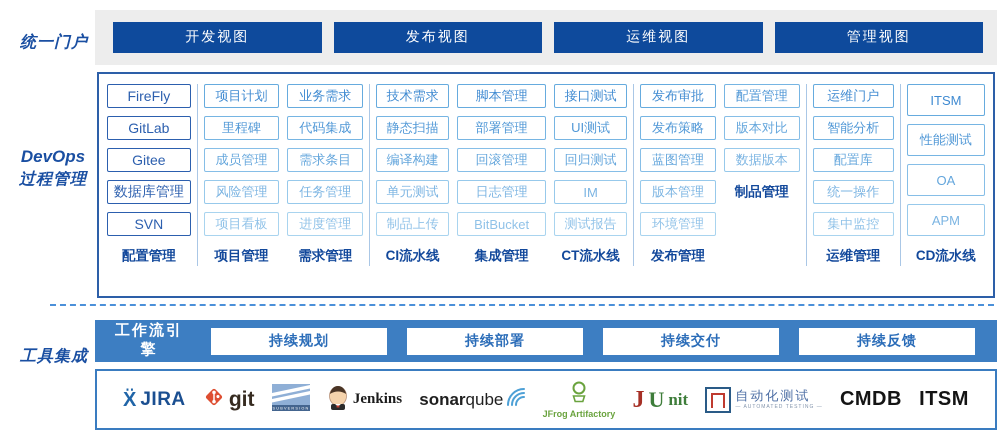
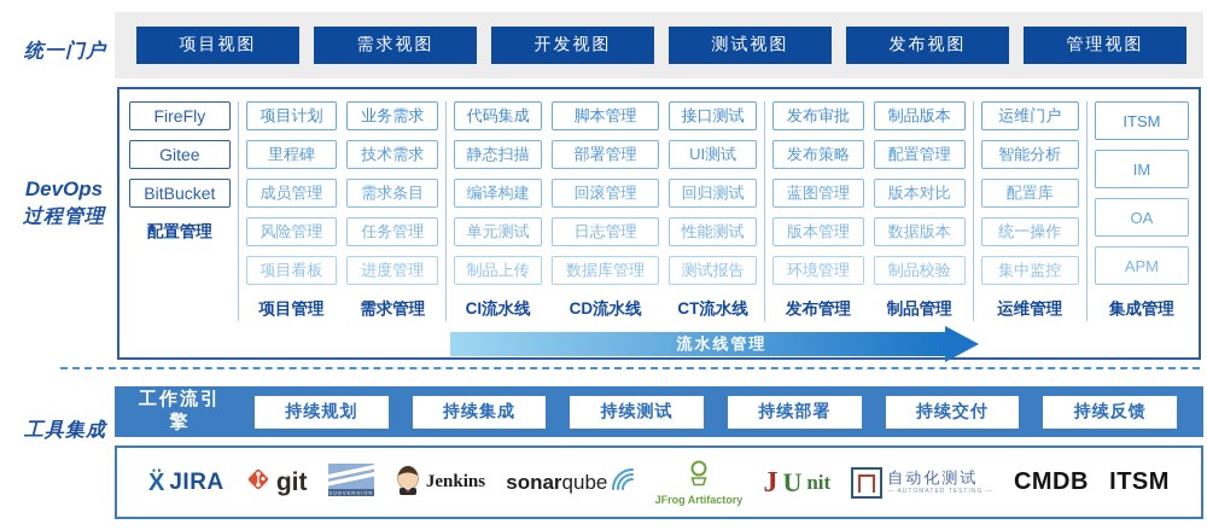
  统一门户
  DevOps
  过程管理
  工具集成
+ 项目视图
+ 需求视图
  开发视图
+ 测试视图
  发布视图
- 运维视图
  管理视图
  FireFly
- GitLab
  Gitee
- 数据库管理
+ BitBucket
- SVN
  配置管理
  项目计划
  里程碑
  成员管理
  风险管理
  项目看板
  项目管理
  业务需求
- 代码集成
+ 技术需求
  需求条目
  任务管理
  进度管理
  需求管理
- 技术需求
+ 代码集成
  静态扫描
  编译构建
  单元测试
  制品上传
  CI流水线
  脚本管理
  部署管理
  回滚管理
  日志管理
- BitBucket
+ 数据库管理
- 集成管理
+ CD流水线
  接口测试
  UI测试
  回归测试
- IM
+ 性能测试
  测试报告
  CT流水线
  发布审批
  发布策略
  蓝图管理
  版本管理
  环境管理
  发布管理
+ 制品版本
  配置管理
  版本对比
  数据版本
+ 制品校验
  制品管理
  运维门户
  智能分析
  配置库
  统一操作
  集中监控
  运维管理
  ITSM
- 性能测试
+ IM
  OA
  APM
- CD流水线
+ 集成管理
+ 流水线管理
  工作流引擎
  持续规划
+ 持续集成
+ 持续测试
  持续部署
  持续交付
  持续反馈
  Ẍ
  JIRA
  git
  Jenkins
  sonarqube
  JFrog Artifactory
  J
  U
  nit
  自动化测试
  CMDB
  ITSM
